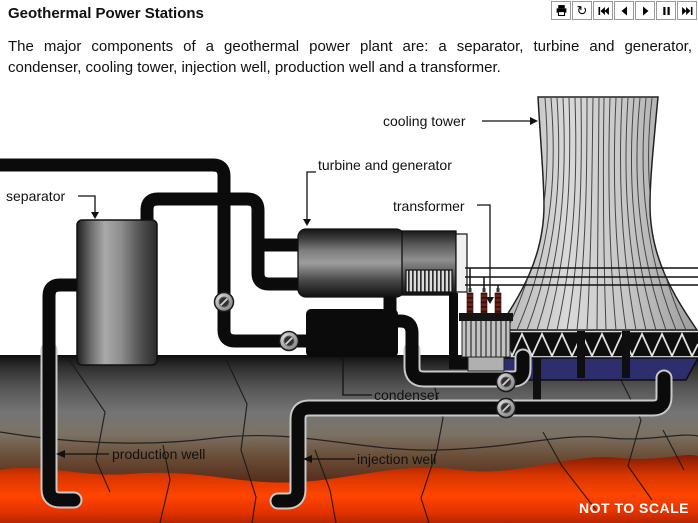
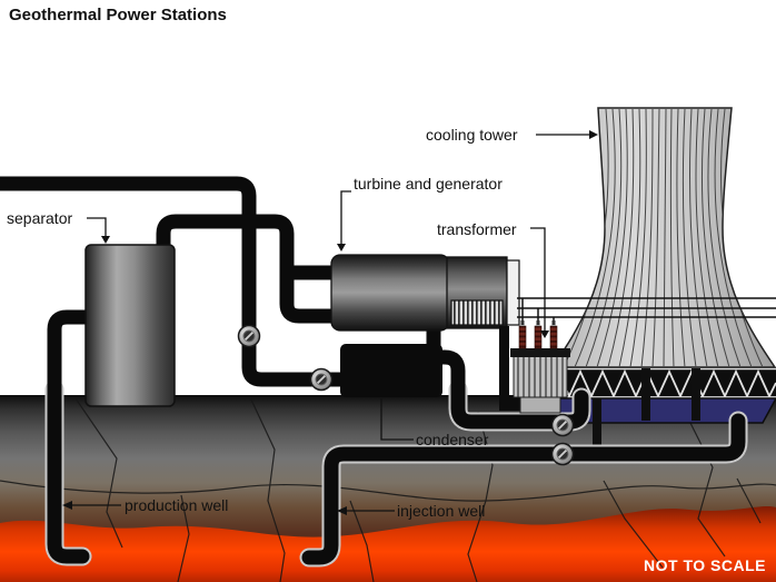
  Geothermal Power Stations
- ↻
- The major components of a geothermal power plant are: a separator, turbine and generator, condenser, cooling tower, injection well, production well and a transformer.
  separator
  turbine and generator
  transformer
  cooling tower
  condenser
  production well
  injection well
  NOT TO SCALE
